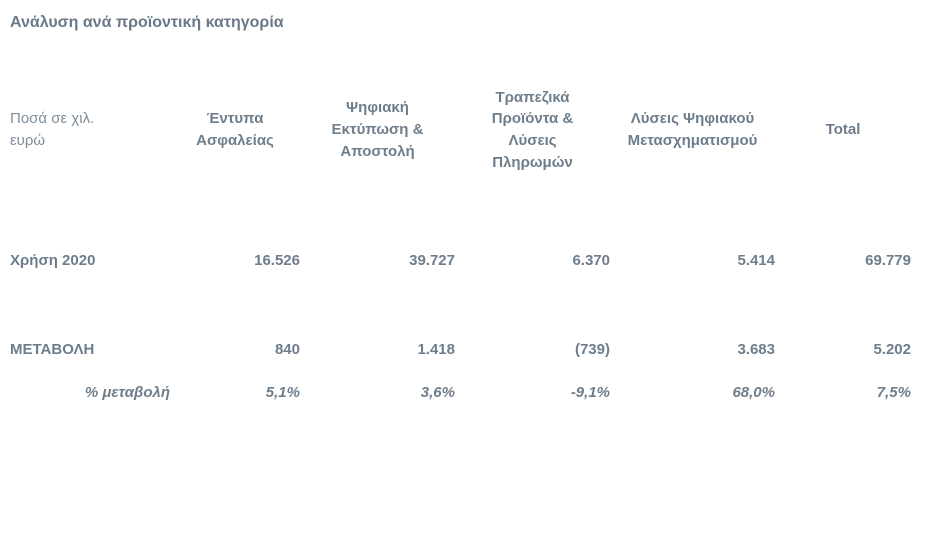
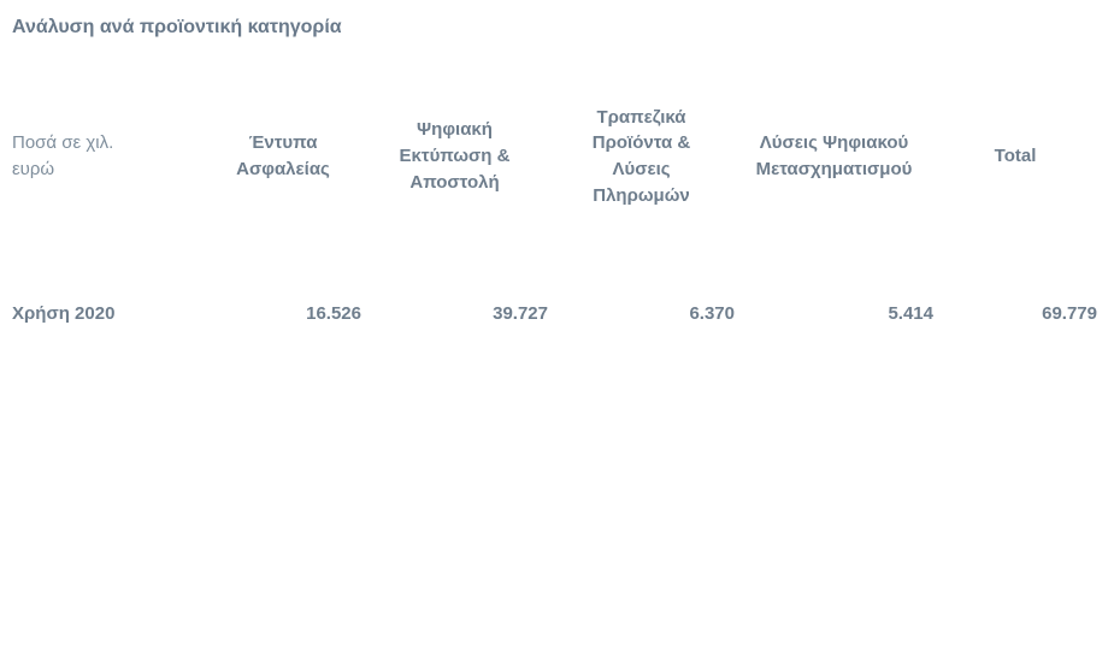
  Ανάλυση ανά προϊοντική κατηγορία
  Ποσά σε χιλ. ευρώ	Έντυπα Ασφαλείας	Ψηφιακή Εκτύπωση & Αποστολή	Τραπεζικά Προϊόντα & Λύσεις Πληρωμών	Λύσεις Ψηφιακού Μετασχηματισμού	Total
  Χρήση 2020	16.526	39.727	6.370	5.414	69.779
- ΜΕΤΑΒΟΛΗ	840	1.418	(739)	3.683	5.202
- % μεταβολή	5,1%	3,6%	-9,1%	68,0%	7,5%
